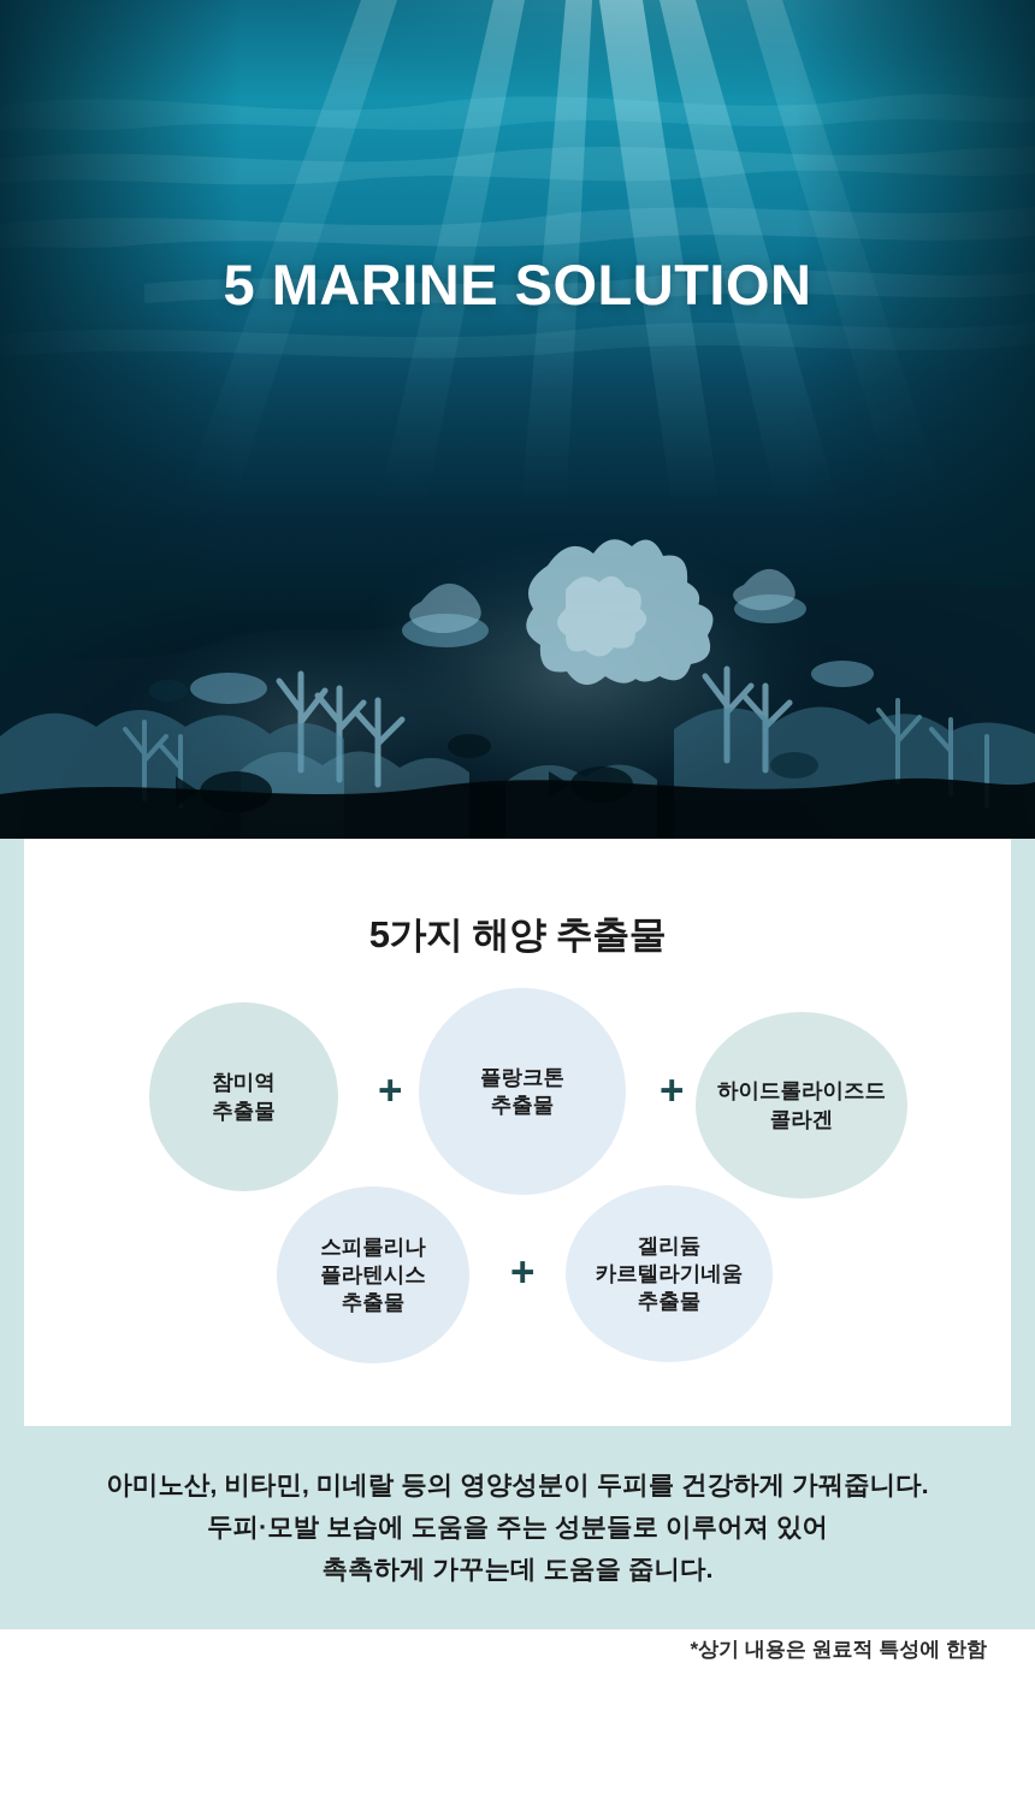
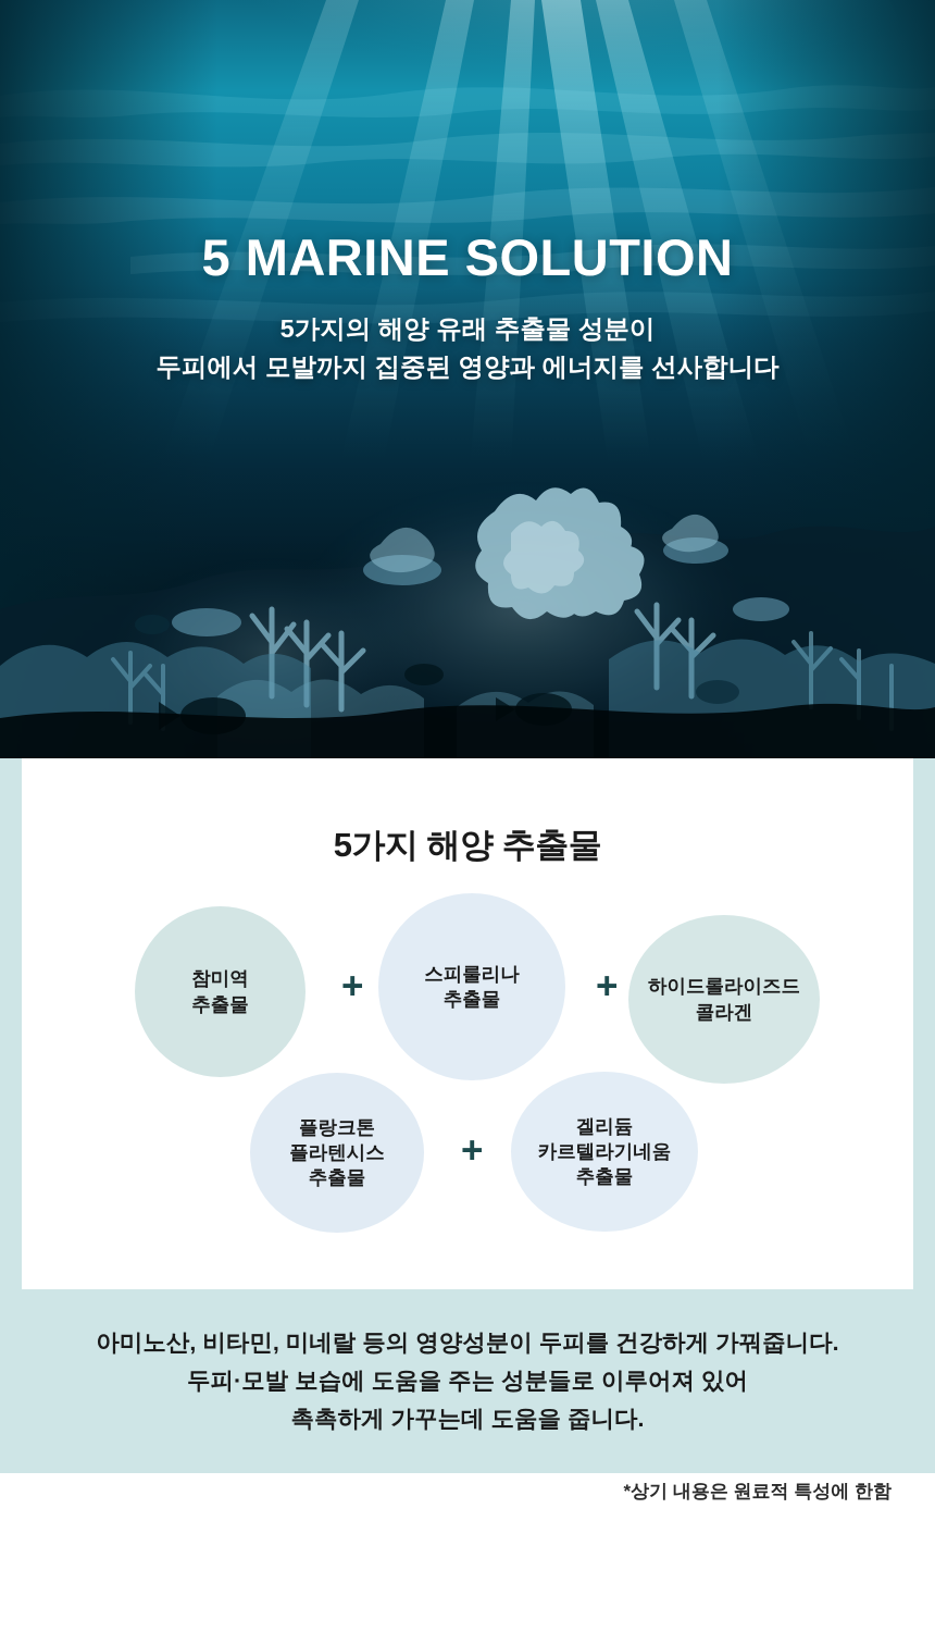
  5 MARINE SOLUTION
+ 5가지의 해양 유래 추출물 성분이
+ 두피에서 모발까지 집중된 영양과 에너지를 선사합니다
  5가지 해양 추출물
  참미역
  추출물
  +
- 플랑크톤
+ 스피룰리나
  추출물
  +
  하이드롤라이즈드
  콜라겐
- 스피룰리나
+ 플랑크톤
  플라텐시스
  추출물
  +
  겔리듐
  카르텔라기네움
  추출물
  아미노산, 비타민, 미네랄 등의 영양성분이 두피를 건강하게 가꿔줍니다.
  두피·모발 보습에 도움을 주는 성분들로 이루어져 있어
  촉촉하게 가꾸는데 도움을 줍니다.
  *상기 내용은 원료적 특성에 한함
